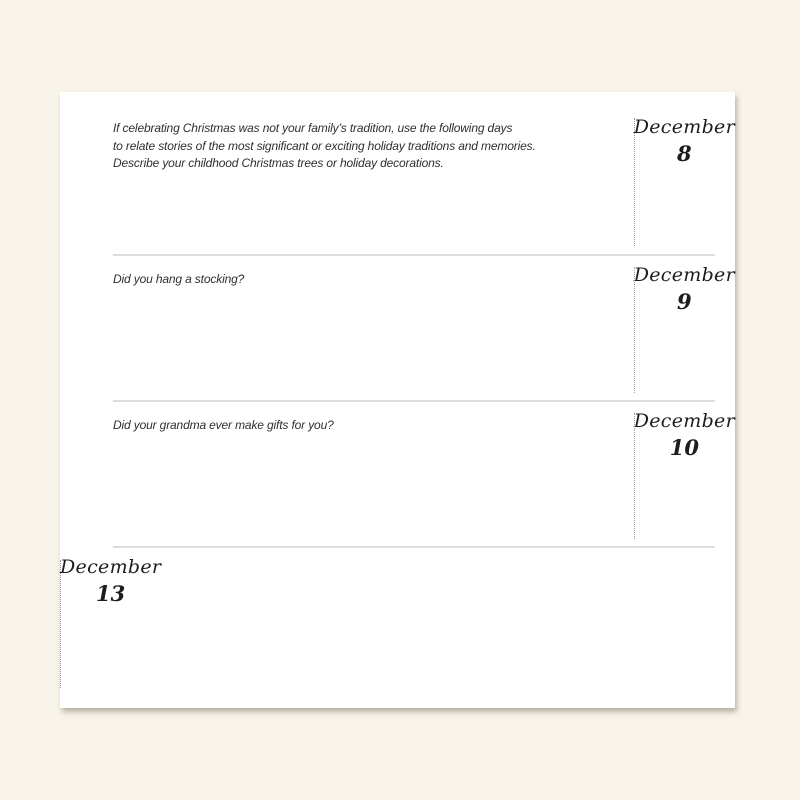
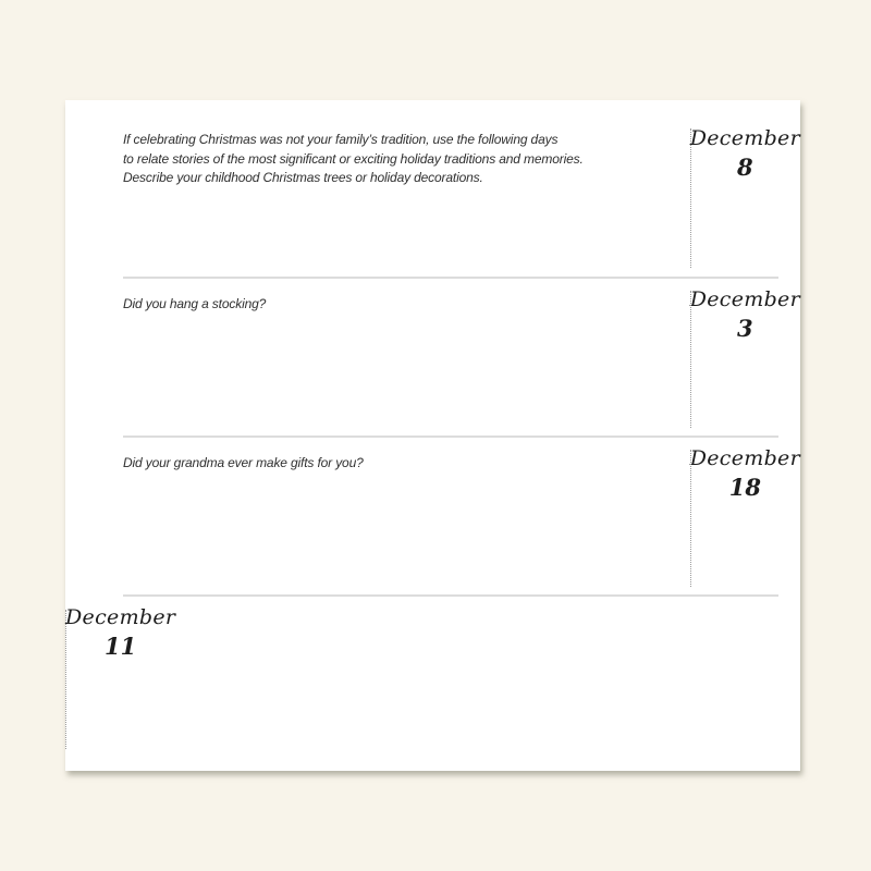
  If celebrating Christmas was not your family’s tradition, use the following days
  to relate stories of the most significant or exciting holiday traditions and memories.
  Describe your childhood Christmas trees or holiday decorations.
  December
  8
  Did you hang a stocking?
  December
- 9
+ 3
  Did your grandma ever make gifts for you?
  December
- 10
+ 18
  December
- 13
+ 11
